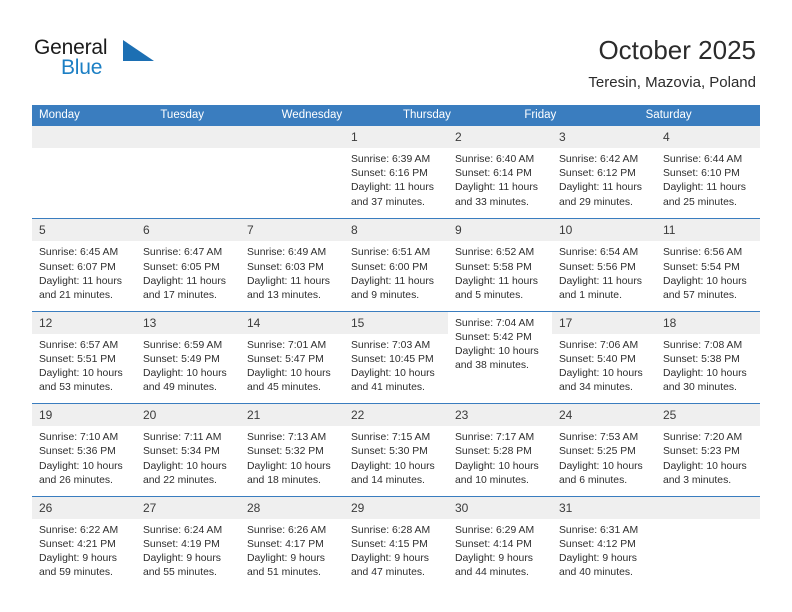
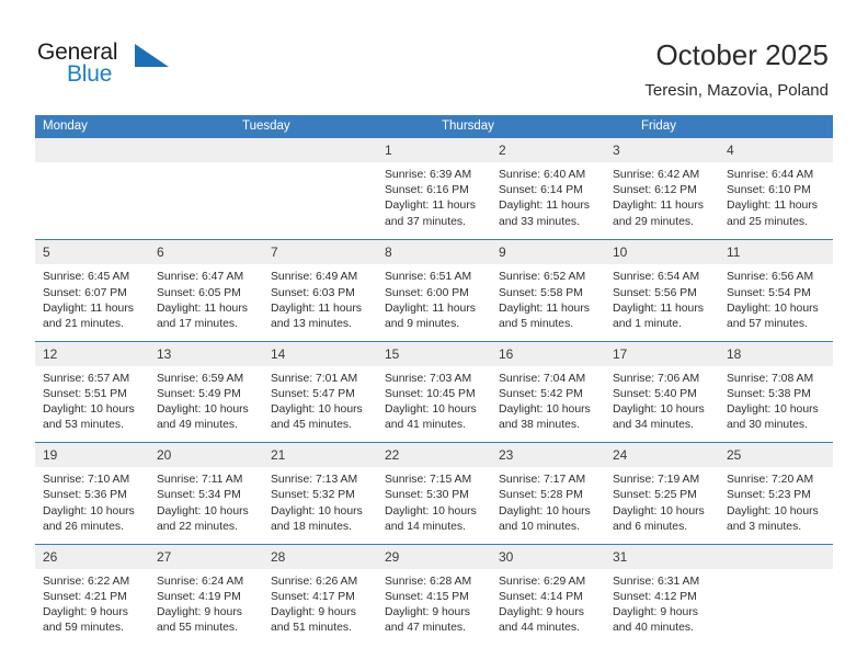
  General
  Blue
  October 2025
  Teresin, Mazovia, Poland
  Monday
  Tuesday
- Wednesday
  Thursday
  Friday
- Saturday
  1
  Sunrise: 6:39 AM
  Sunset: 6:16 PM
  Daylight: 11 hours
  and 37 minutes.
  2
  Sunrise: 6:40 AM
  Sunset: 6:14 PM
  Daylight: 11 hours
  and 33 minutes.
  3
  Sunrise: 6:42 AM
  Sunset: 6:12 PM
  Daylight: 11 hours
  and 29 minutes.
  4
  Sunrise: 6:44 AM
  Sunset: 6:10 PM
  Daylight: 11 hours
  and 25 minutes.
  5
  Sunrise: 6:45 AM
  Sunset: 6:07 PM
  Daylight: 11 hours
  and 21 minutes.
  6
  Sunrise: 6:47 AM
  Sunset: 6:05 PM
  Daylight: 11 hours
  and 17 minutes.
  7
  Sunrise: 6:49 AM
  Sunset: 6:03 PM
  Daylight: 11 hours
  and 13 minutes.
  8
  Sunrise: 6:51 AM
  Sunset: 6:00 PM
  Daylight: 11 hours
  and 9 minutes.
  9
  Sunrise: 6:52 AM
  Sunset: 5:58 PM
  Daylight: 11 hours
  and 5 minutes.
  10
  Sunrise: 6:54 AM
  Sunset: 5:56 PM
  Daylight: 11 hours
  and 1 minute.
  11
  Sunrise: 6:56 AM
  Sunset: 5:54 PM
  Daylight: 10 hours
  and 57 minutes.
  12
  Sunrise: 6:57 AM
  Sunset: 5:51 PM
  Daylight: 10 hours
  and 53 minutes.
  13
  Sunrise: 6:59 AM
  Sunset: 5:49 PM
  Daylight: 10 hours
  and 49 minutes.
  14
  Sunrise: 7:01 AM
  Sunset: 5:47 PM
  Daylight: 10 hours
  and 45 minutes.
  15
  Sunrise: 7:03 AM
  Sunset: 10:45 PM
  Daylight: 10 hours
  and 41 minutes.
+ 16
  Sunrise: 7:04 AM
  Sunset: 5:42 PM
  Daylight: 10 hours
  and 38 minutes.
  17
  Sunrise: 7:06 AM
  Sunset: 5:40 PM
  Daylight: 10 hours
  and 34 minutes.
  18
  Sunrise: 7:08 AM
  Sunset: 5:38 PM
  Daylight: 10 hours
  and 30 minutes.
  19
  Sunrise: 7:10 AM
  Sunset: 5:36 PM
  Daylight: 10 hours
  and 26 minutes.
  20
  Sunrise: 7:11 AM
  Sunset: 5:34 PM
  Daylight: 10 hours
  and 22 minutes.
  21
  Sunrise: 7:13 AM
  Sunset: 5:32 PM
  Daylight: 10 hours
  and 18 minutes.
  22
  Sunrise: 7:15 AM
  Sunset: 5:30 PM
  Daylight: 10 hours
  and 14 minutes.
  23
  Sunrise: 7:17 AM
  Sunset: 5:28 PM
  Daylight: 10 hours
  and 10 minutes.
  24
- Sunrise: 7:53 AM
+ Sunrise: 7:19 AM
  Sunset: 5:25 PM
  Daylight: 10 hours
  and 6 minutes.
  25
  Sunrise: 7:20 AM
  Sunset: 5:23 PM
  Daylight: 10 hours
  and 3 minutes.
  26
  Sunrise: 6:22 AM
  Sunset: 4:21 PM
  Daylight: 9 hours
  and 59 minutes.
  27
  Sunrise: 6:24 AM
  Sunset: 4:19 PM
  Daylight: 9 hours
  and 55 minutes.
  28
  Sunrise: 6:26 AM
  Sunset: 4:17 PM
  Daylight: 9 hours
  and 51 minutes.
  29
  Sunrise: 6:28 AM
  Sunset: 4:15 PM
  Daylight: 9 hours
  and 47 minutes.
  30
  Sunrise: 6:29 AM
  Sunset: 4:14 PM
  Daylight: 9 hours
  and 44 minutes.
  31
  Sunrise: 6:31 AM
  Sunset: 4:12 PM
  Daylight: 9 hours
  and 40 minutes.
